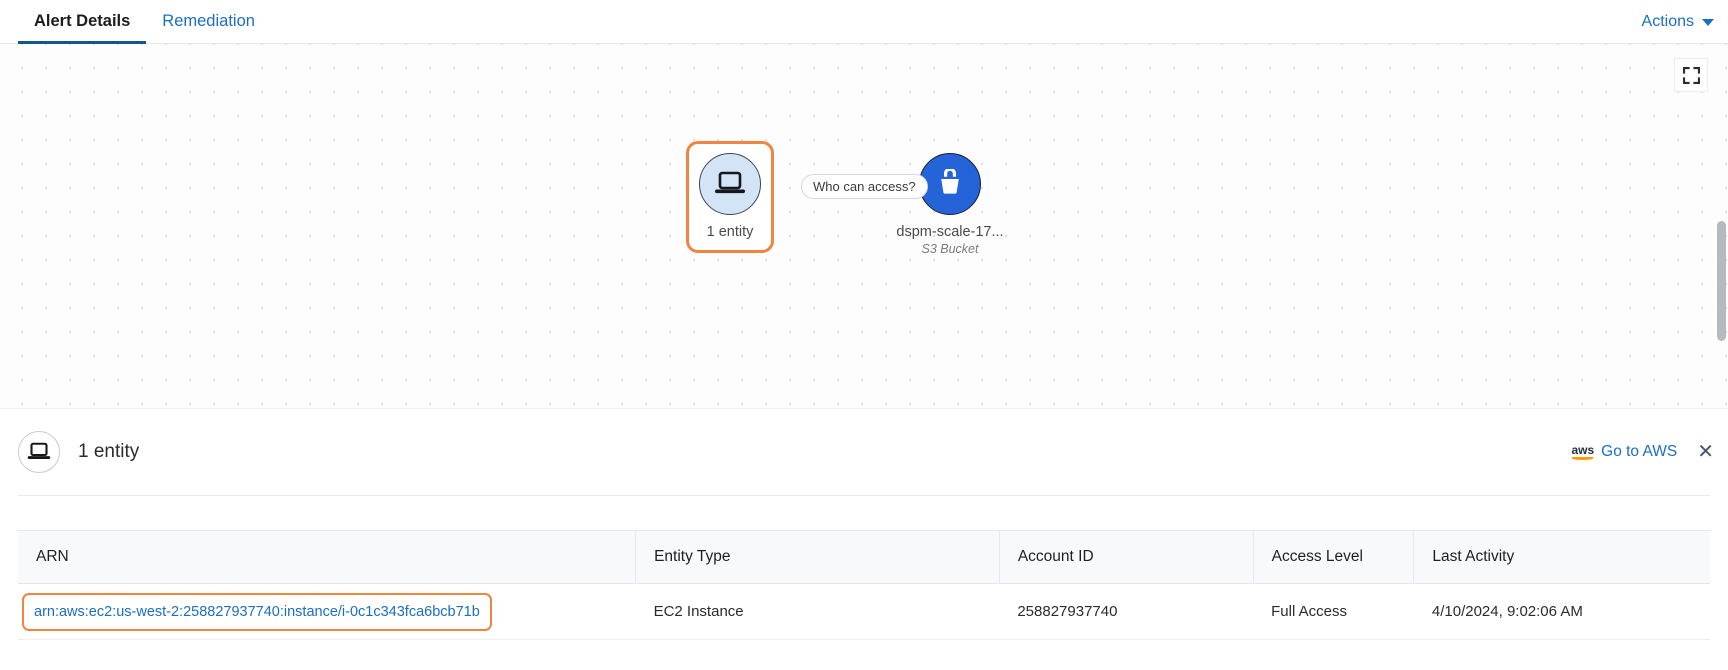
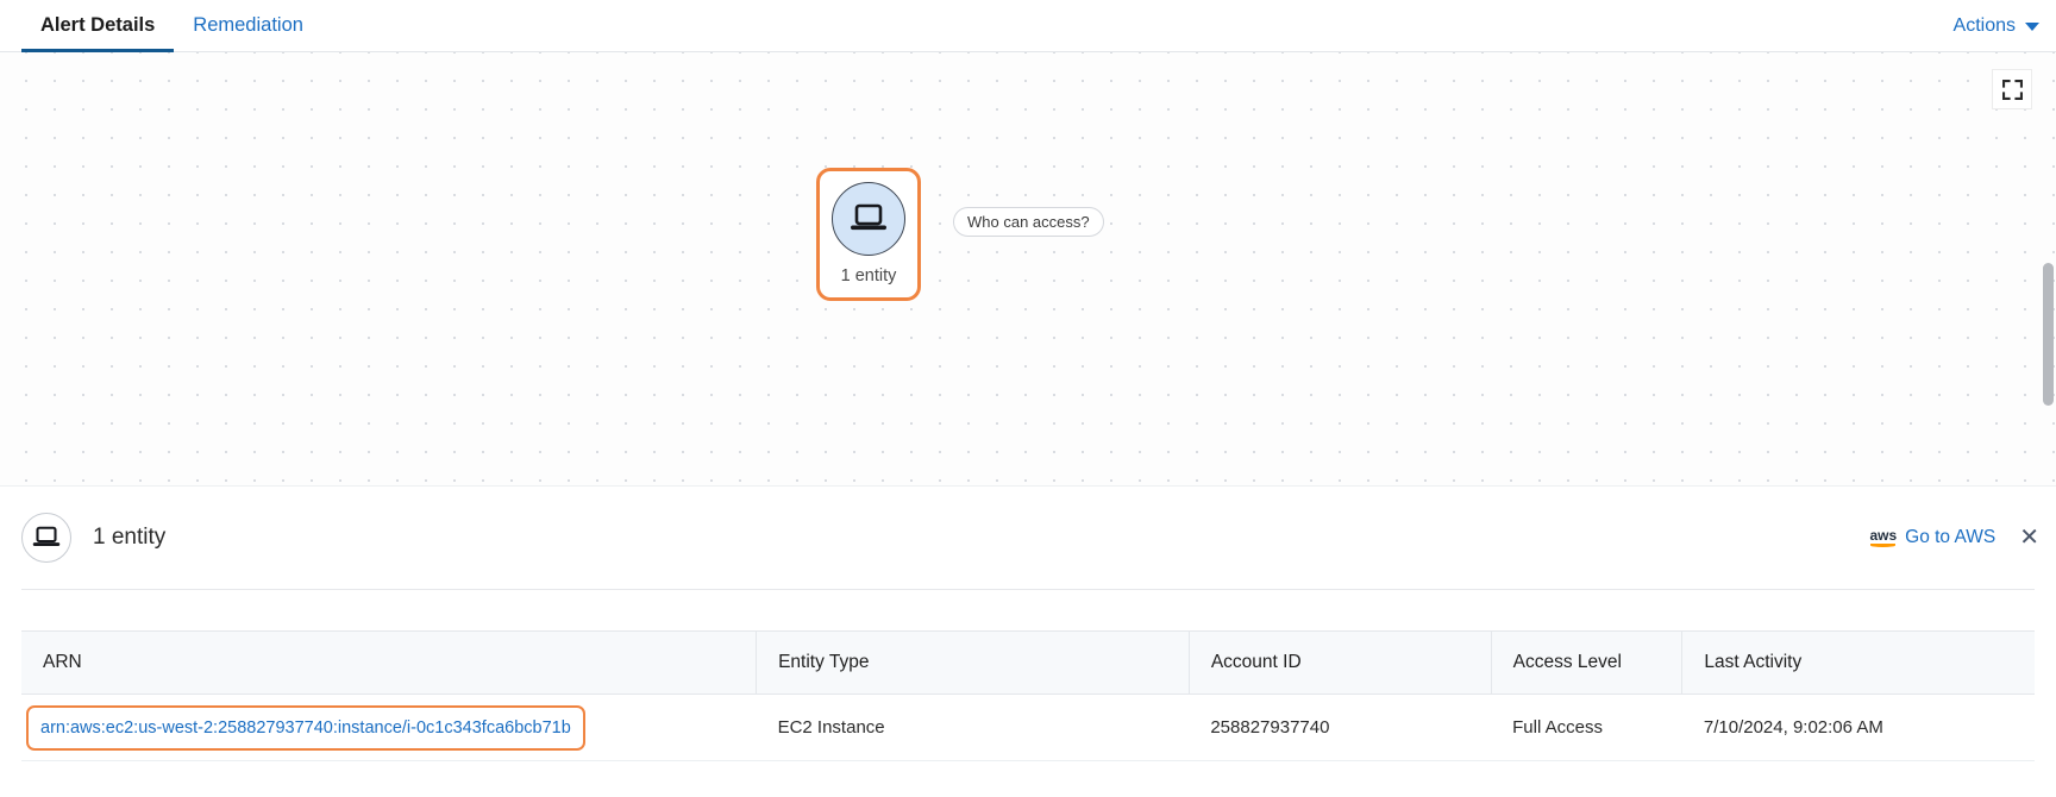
  Alert Details
  Remediation
  Actions
  1 entity
- dspm-scale-17...
- S3 Bucket
  Who can access?
  1 entity
  aws
  Go to AWS
  ✕
  ARN	Entity Type	Account ID	Access Level	Last Activity
- arn:aws:ec2:us-west-2:258827937740:instance/i-0c1c343fca6bcb71b	EC2 Instance	258827937740	Full Access	4/10/2024, 9:02:06 AM
+ arn:aws:ec2:us-west-2:258827937740:instance/i-0c1c343fca6bcb71b	EC2 Instance	258827937740	Full Access	7/10/2024, 9:02:06 AM
